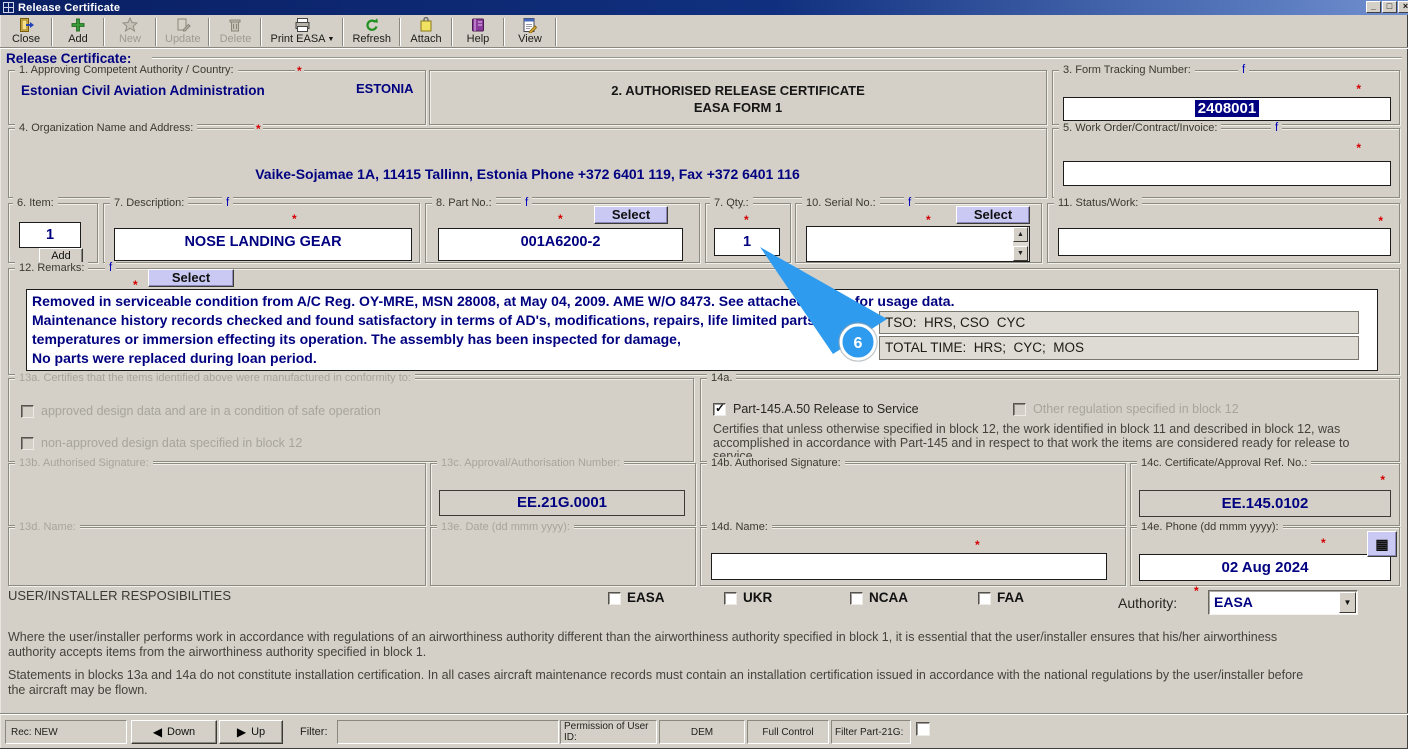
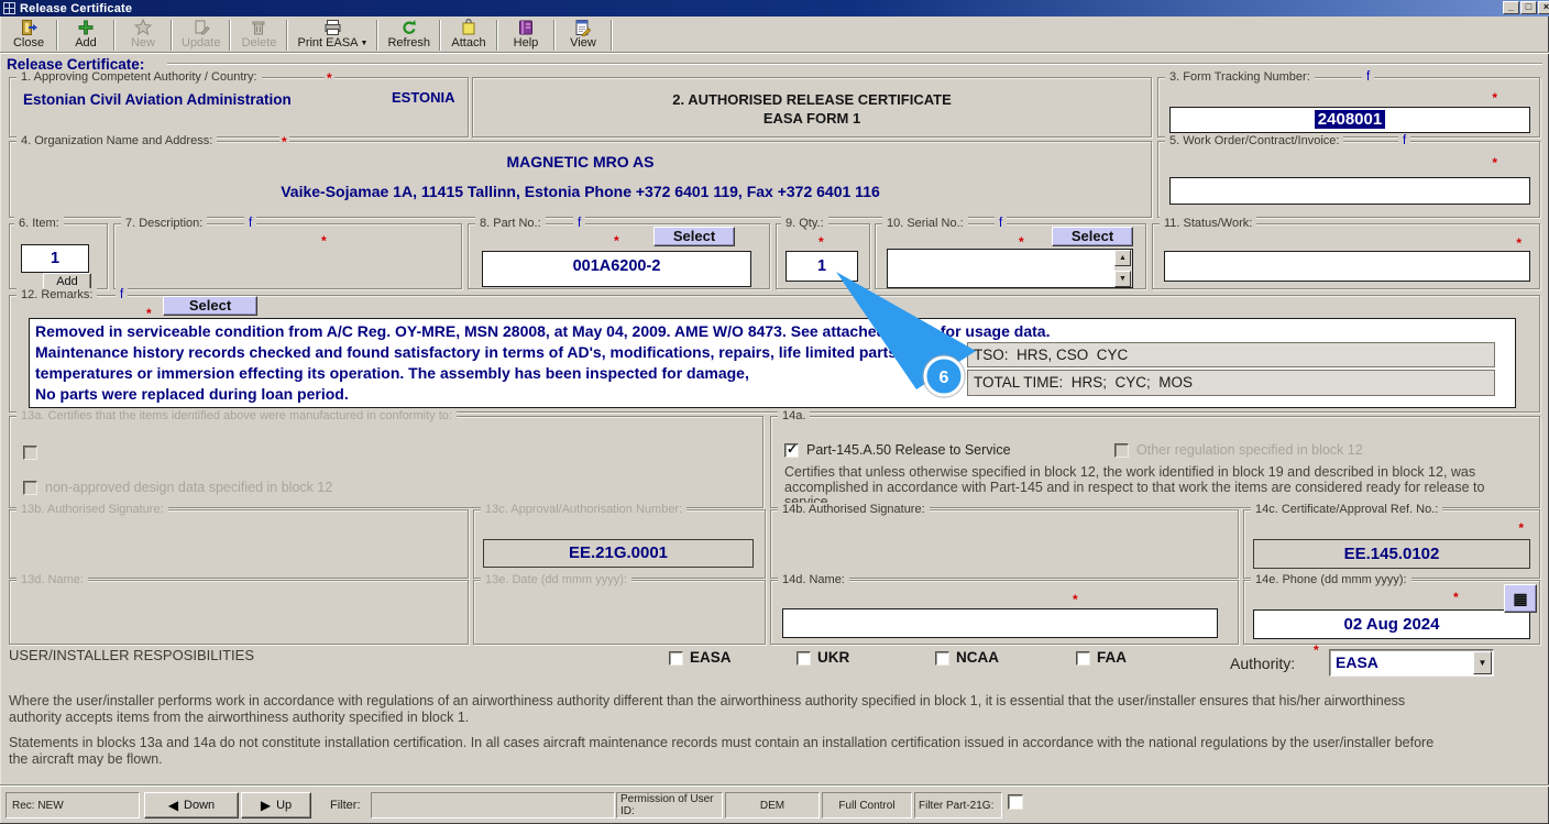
  Release Certificate
  _
  □
  ×
  Close
  Add
  New
  Update
  Delete
  Print EASA
  Refresh
  Attach
  Help
  View
  Release Certificate:
  1. Approving Competent Authority / Country:
  *
  Estonian Civil Aviation Administration
  ESTONIA
  2. AUTHORISED RELEASE CERTIFICATE
  EASA FORM 1
  3. Form Tracking Number:
  f
  *
  2408001
  4. Organization Name and Address:
  *
+ MAGNETIC MRO AS
  Vaike-Sojamae 1A, 11415 Tallinn, Estonia Phone +372 6401 119, Fax +372 6401 116
  5. Work Order/Contract/Invoice:
  f
  *
  6. Item:
  1
  Add
  7. Description:
  f
  *
- NOSE LANDING GEAR
  8. Part No.:
  f
  *
  Select
  001A6200-2
- 7. Qty.:
+ 9. Qty.:
  *
  1
  10. Serial No.:
  f
  *
  Select
  11. Status/Work:
  *
  12. Remarks:
  f
  *
  Select
  Removed in serviceable condition from A/C Reg. OY-MRE, MSN 28008, at May 04, 2009. AME W/O 8473. See attache for usage data.
  Maintenance history records checked and found satisfactory in terms of AD's, modifications, repairs, life limited part
  temperatures or immersion effecting its operation. The assembly has been inspected for damage,
  No parts were replaced during loan period.
  TSO: HRS, CSO CYC
  TOTAL TIME: HRS; CYC; MOS
  13a. Certifies that the items identified above were manufactured in conformity to:
- approved design data and are in a condition of safe operation
  non-approved design data specified in block 12
  14a.
  Part-145.A.50 Release to Service
  Other regulation specified in block 12
- Certifies that unless otherwise specified in block 12, the work identified in block 11 and described in block 12, was accomplished in accordance with Part-145 and in respect to that work the items are considered ready for release to service.
+ Certifies that unless otherwise specified in block 12, the work identified in block 19 and described in block 12, was accomplished in accordance with Part-145 and in respect to that work the items are considered ready for release to service.
  13b. Authorised Signature:
  13c. Approval/Authorisation Number:
  EE.21G.0001
  14b. Authorised Signature:
  14c. Certificate/Approval Ref. No.:
  *
  EE.145.0102
  13d. Name:
  13e. Date (dd mmm yyyy):
  14d. Name:
  *
  14e. Phone (dd mmm yyyy):
  *
  ▦
  02 Aug 2024
  USER/INSTALLER RESPOSIBILITIES
  EASA
  UKR
  NCAA
  FAA
  Authority:
  *
  EASA
  ▼
  Where the user/installer performs work in accordance with regulations of an airworthiness authority different than the airworthiness authority specified in block 1, it is essential that the user/installer ensures that his/her airworthiness authority accepts items from the airworthiness authority specified in block 1.
  Statements in blocks 13a and 14a do not constitute installation certification. In all cases aircraft maintenance records must contain an installation certification issued in accordance with the national regulations by the user/installer before the aircraft may be flown.
  Rec: NEW
  ◀
  Down
  ▶
  Up
  Filter:
  Permission of User ID:
  DEM
  Full Control
  Filter Part-21G:
  6
